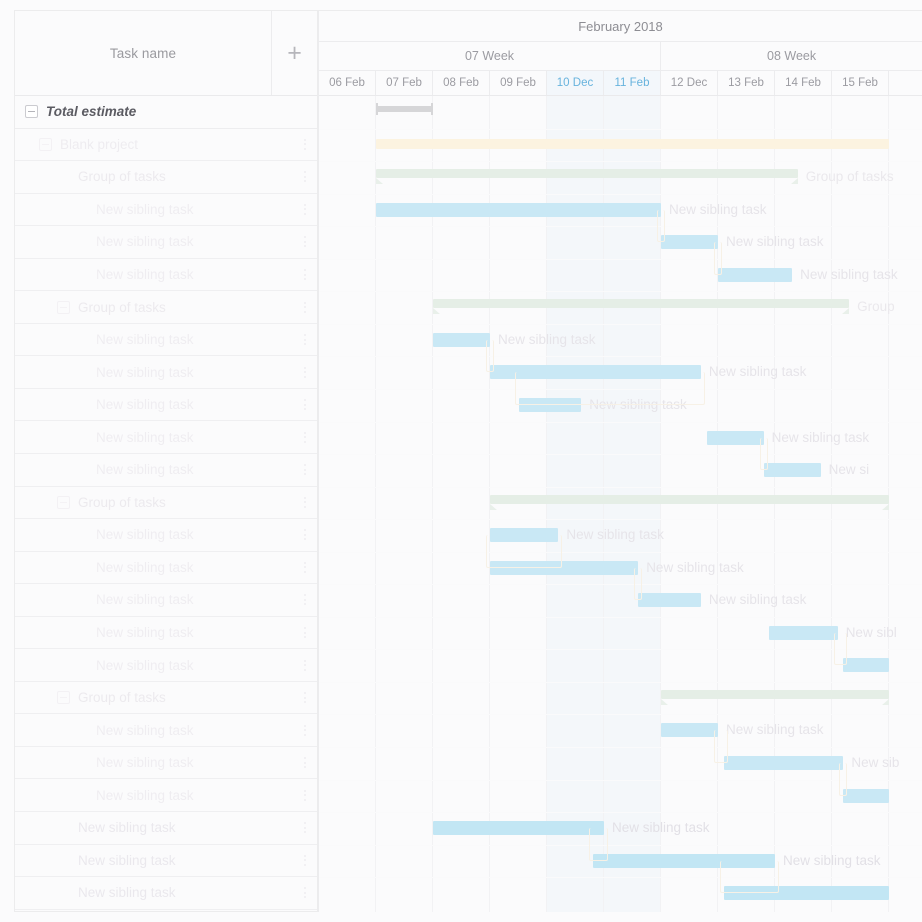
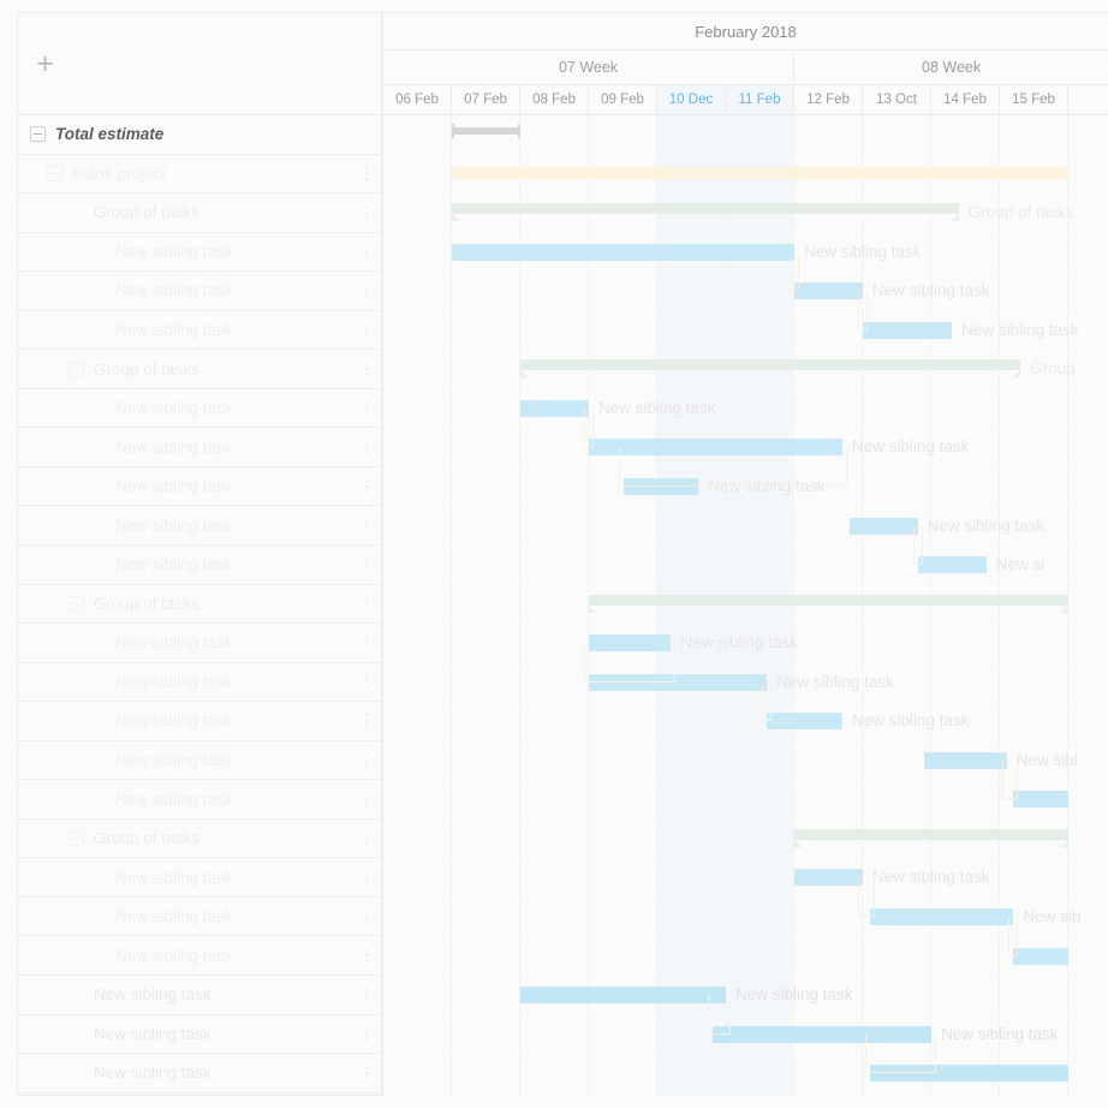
- Task name
  +
  Total estimate
  February 2018
  07 Week
  08 Week
  06 Feb
  07 Feb
  08 Feb
  09 Feb
  10 Dec
  11 Feb
- 12 Dec
+ 12 Feb
- 13 Feb
+ 13 Oct
  14 Feb
  15 Feb
  New sibling task
  New sibling task
